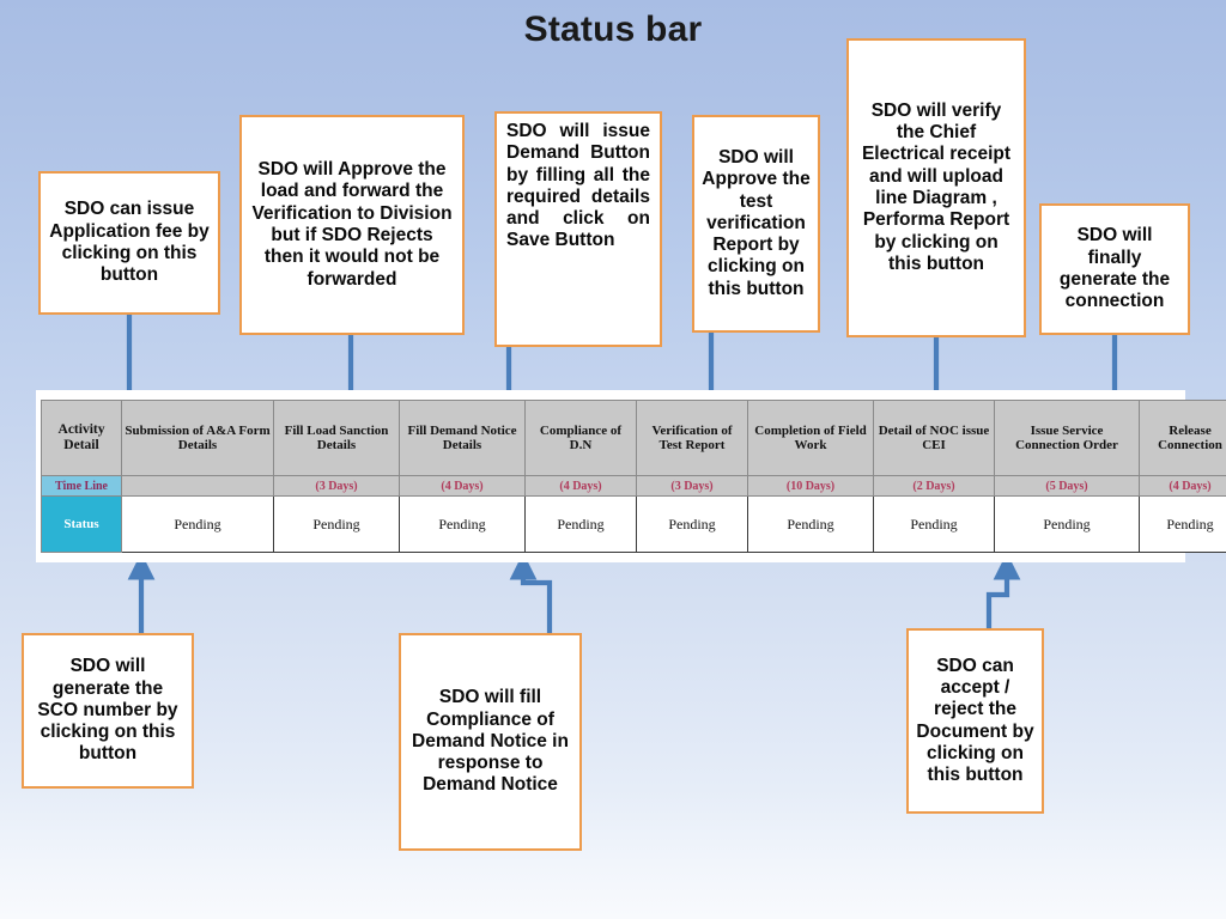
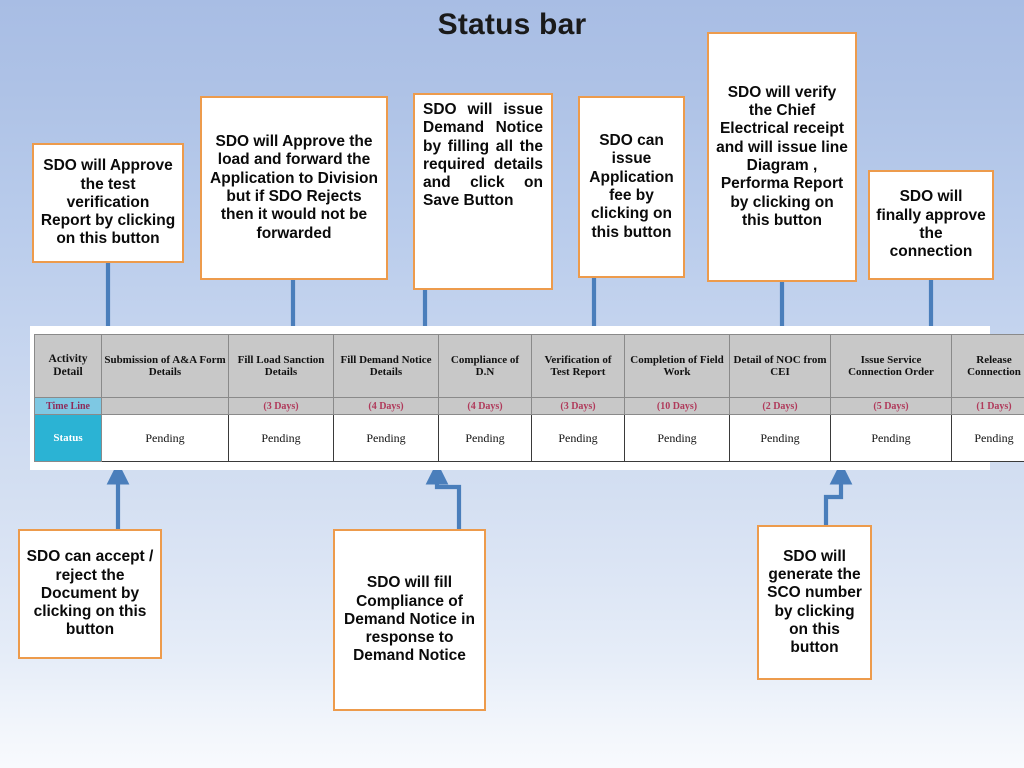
  Status bar
- Activity Detail	Submission of A&A Form Details	Fill Load Sanction Details	Fill Demand Notice Details	Compliance of D.N	Verification of Test Report	Completion of Field Work	Detail of NOC issue CEI	Issue Service Connection Order	Release Connection
+ Activity Detail	Submission of A&A Form Details	Fill Load Sanction Details	Fill Demand Notice Details	Compliance of D.N	Verification of Test Report	Completion of Field Work	Detail of NOC from CEI	Issue Service Connection Order	Release Connection
- Time Line		(3 Days)	(4 Days)	(4 Days)	(3 Days)	(10 Days)	(2 Days)	(5 Days)	(4 Days)
+ Time Line		(3 Days)	(4 Days)	(4 Days)	(3 Days)	(10 Days)	(2 Days)	(5 Days)	(1 Days)
  Status	Pending	Pending	Pending	Pending	Pending	Pending	Pending	Pending	Pending
- SDO can issue Application fee by clicking on this button
+ SDO will Approve the test verification Report by clicking on this button
- SDO will Approve the load and forward the Verification to Division but if SDO Rejects then it would not be forwarded
+ SDO will Approve the load and forward the Application to Division but if SDO Rejects then it would not be forwarded
- SDO will issue Demand Button by filling all the required details and click on Save Button
+ SDO will issue Demand Notice by filling all the required details and click on Save Button
- SDO will Approve the test verification Report by clicking on this button
+ SDO can issue Application fee by clicking on this button
- SDO will verify the Chief Electrical receipt and will upload line Diagram , Performa Report by clicking on this button
+ SDO will verify the Chief Electrical receipt and will issue line Diagram , Performa Report by clicking on this button
- SDO will finally generate the connection
+ SDO will finally approve the connection
- SDO will generate the SCO number by clicking on this button
+ SDO can accept / reject the Document by clicking on this button
  SDO will fill Compliance of Demand Notice in response to Demand Notice
- SDO can accept / reject the Document by clicking on this button
+ SDO will generate the SCO number by clicking on this button
